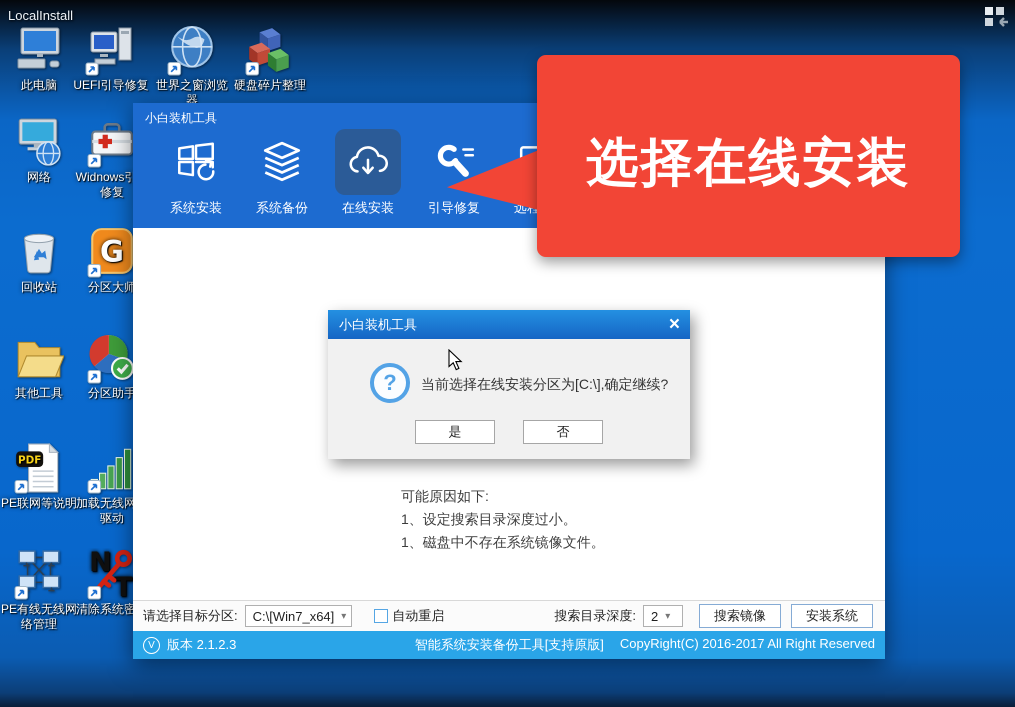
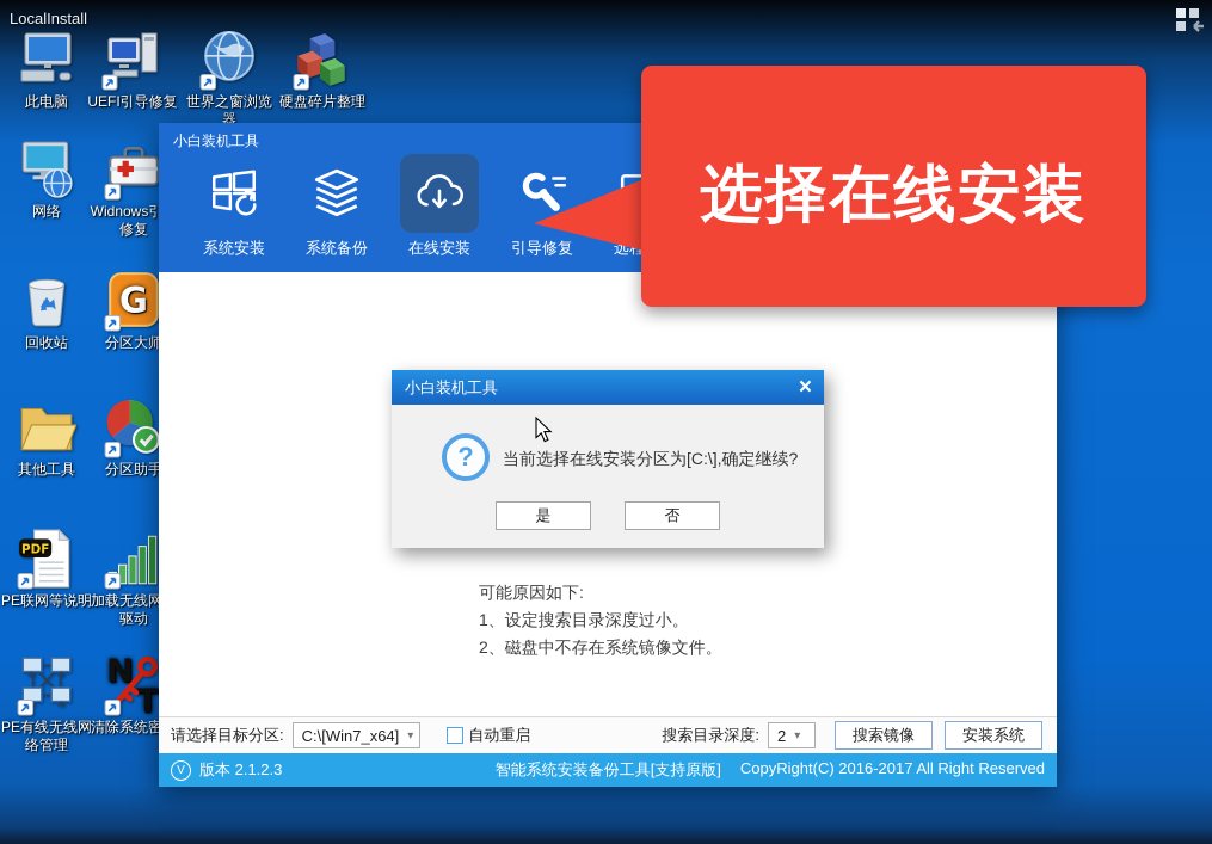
  LocalInstall
  此电脑
  UEFI引导修复
  世界之窗浏览器
  硬盘碎片整理
  网络
  Widnows引修复
  回收站
  G
  分区大师
  其他工具
  分区助手
  PDF
  PE联网等说明
  加载无线网驱动
  PE有线无线网络管理
  N
  T
  清除系统密
  小白装机工具
  系统安装
  系统备份
  在线安装
  引导修复
  可能原因如下:
  1、设定搜索目录深度过小。
- 1、磁盘中不存在系统镜像文件。
+ 2、磁盘中不存在系统镜像文件。
  请选择目标分区:
  C:\[Win7_x64]
  ▾
  自动重启
  搜索目录深度:
  2
  ▾
  搜索镜像
  安装系统
  V
  版本 2.1.2.3
  智能系统安装备份工具[支持原版]
  CopyRight(C) 2016-2017 All Right Reserved
  选择在线安装
  小白装机工具
  ×
  ?
  当前选择在线安装分区为[C:\],确定继续?
  是
  否
